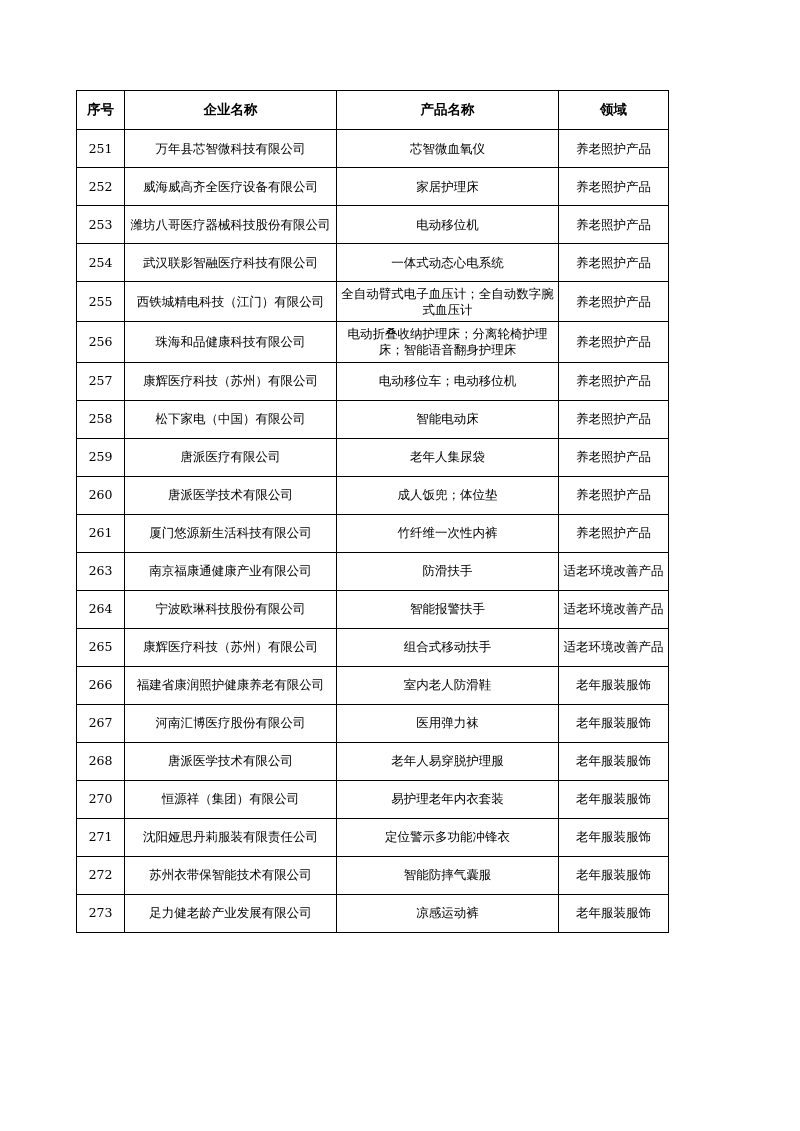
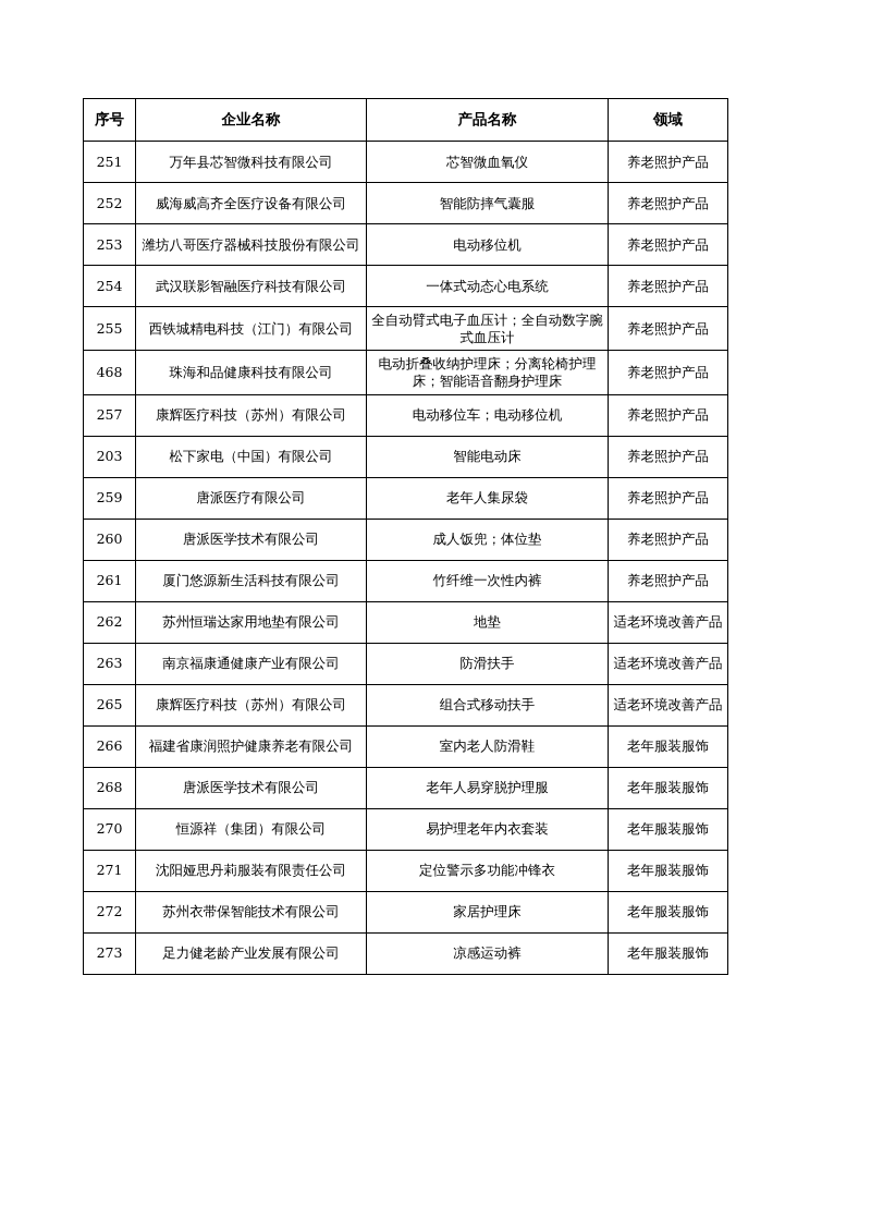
  序号	企业名称	产品名称	领域
  251	万年县芯智微科技有限公司	芯智微血氧仪	养老照护产品
- 252	威海威高齐全医疗设备有限公司	家居护理床	养老照护产品
+ 252	威海威高齐全医疗设备有限公司	智能防摔气囊服	养老照护产品
  253	潍坊八哥医疗器械科技股份有限公司	电动移位机	养老照护产品
  254	武汉联影智融医疗科技有限公司	一体式动态心电系统	养老照护产品
  255	西铁城精电科技（江门）有限公司	全自动臂式电子血压计；全自动数字腕式血压计	养老照护产品
- 256	珠海和品健康科技有限公司	电动折叠收纳护理床；分离轮椅护理床；智能语音翻身护理床	养老照护产品
+ 468	珠海和品健康科技有限公司	电动折叠收纳护理床；分离轮椅护理床；智能语音翻身护理床	养老照护产品
  257	康辉医疗科技（苏州）有限公司	电动移位车；电动移位机	养老照护产品
- 258	松下家电（中国）有限公司	智能电动床	养老照护产品
+ 203	松下家电（中国）有限公司	智能电动床	养老照护产品
  259	唐派医疗有限公司	老年人集尿袋	养老照护产品
  260	唐派医学技术有限公司	成人饭兜；体位垫	养老照护产品
  261	厦门悠源新生活科技有限公司	竹纤维一次性内裤	养老照护产品
+ 262	苏州恒瑞达家用地垫有限公司	地垫	适老环境改善产品
  263	南京福康通健康产业有限公司	防滑扶手	适老环境改善产品
- 264	宁波欧琳科技股份有限公司	智能报警扶手	适老环境改善产品
  265	康辉医疗科技（苏州）有限公司	组合式移动扶手	适老环境改善产品
  266	福建省康润照护健康养老有限公司	室内老人防滑鞋	老年服装服饰
- 267	河南汇博医疗股份有限公司	医用弹力袜	老年服装服饰
  268	唐派医学技术有限公司	老年人易穿脱护理服	老年服装服饰
  270	恒源祥（集团）有限公司	易护理老年内衣套装	老年服装服饰
  271	沈阳娅思丹莉服装有限责任公司	定位警示多功能冲锋衣	老年服装服饰
- 272	苏州衣带保智能技术有限公司	智能防摔气囊服	老年服装服饰
+ 272	苏州衣带保智能技术有限公司	家居护理床	老年服装服饰
  273	足力健老龄产业发展有限公司	凉感运动裤	老年服装服饰
